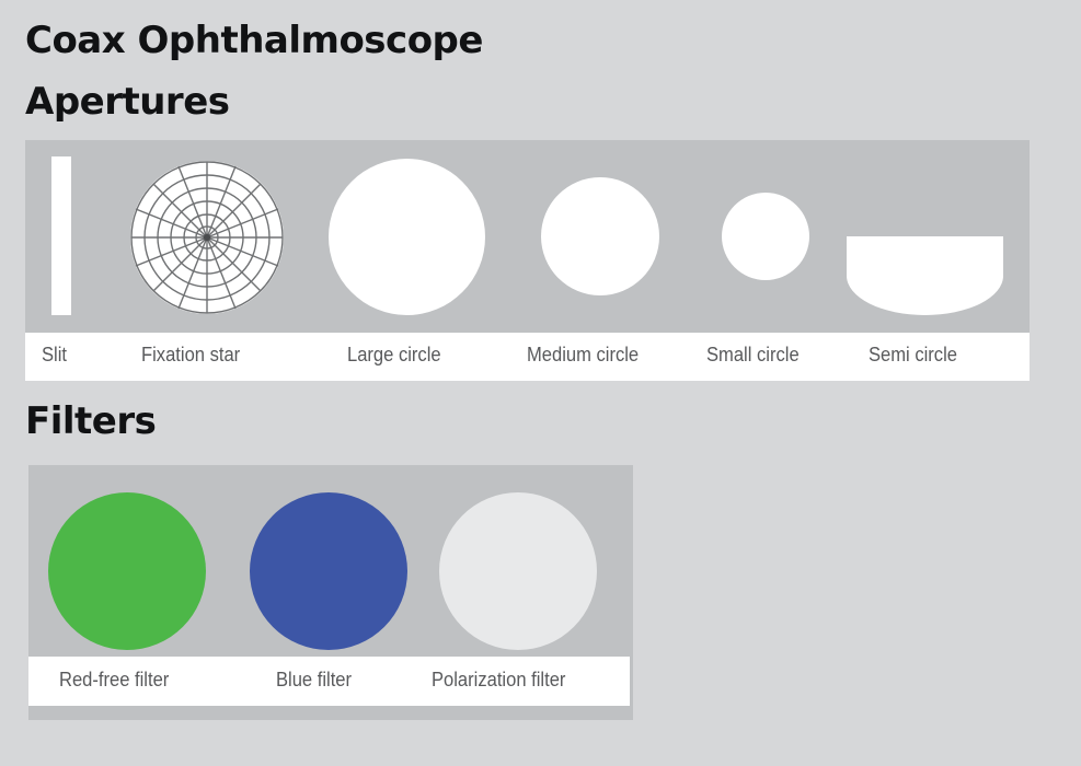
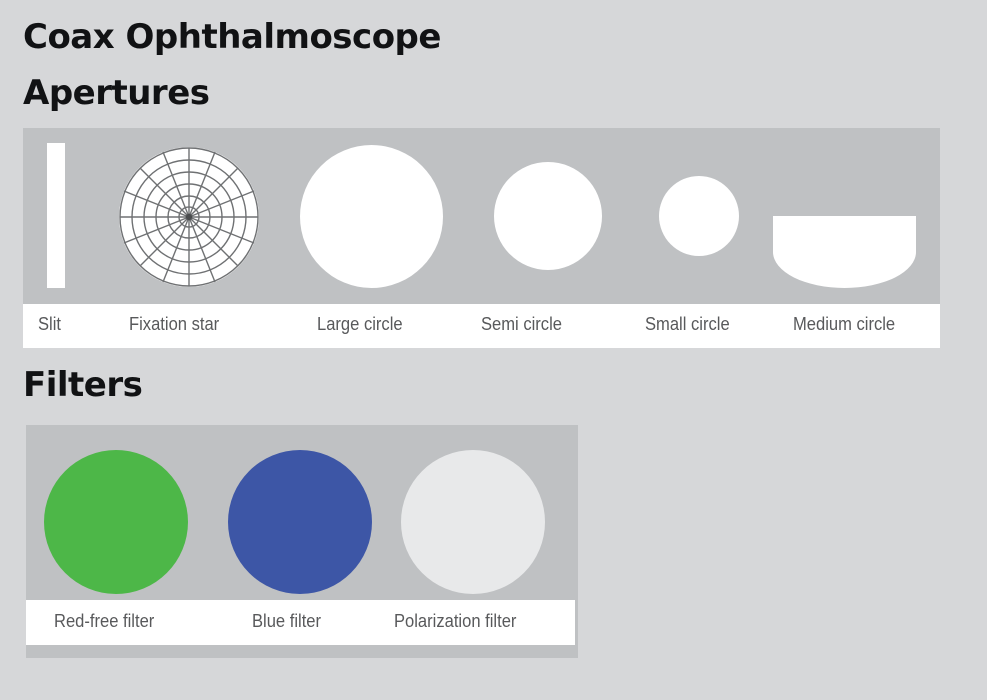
  Coax Ophthalmoscope
  Apertures
  Slit
  Fixation star
  Large circle
- Medium circle
+ Semi circle
  Small circle
- Semi circle
+ Medium circle
  Filters
  Red-free filter
  Blue filter
  Polarization filter
